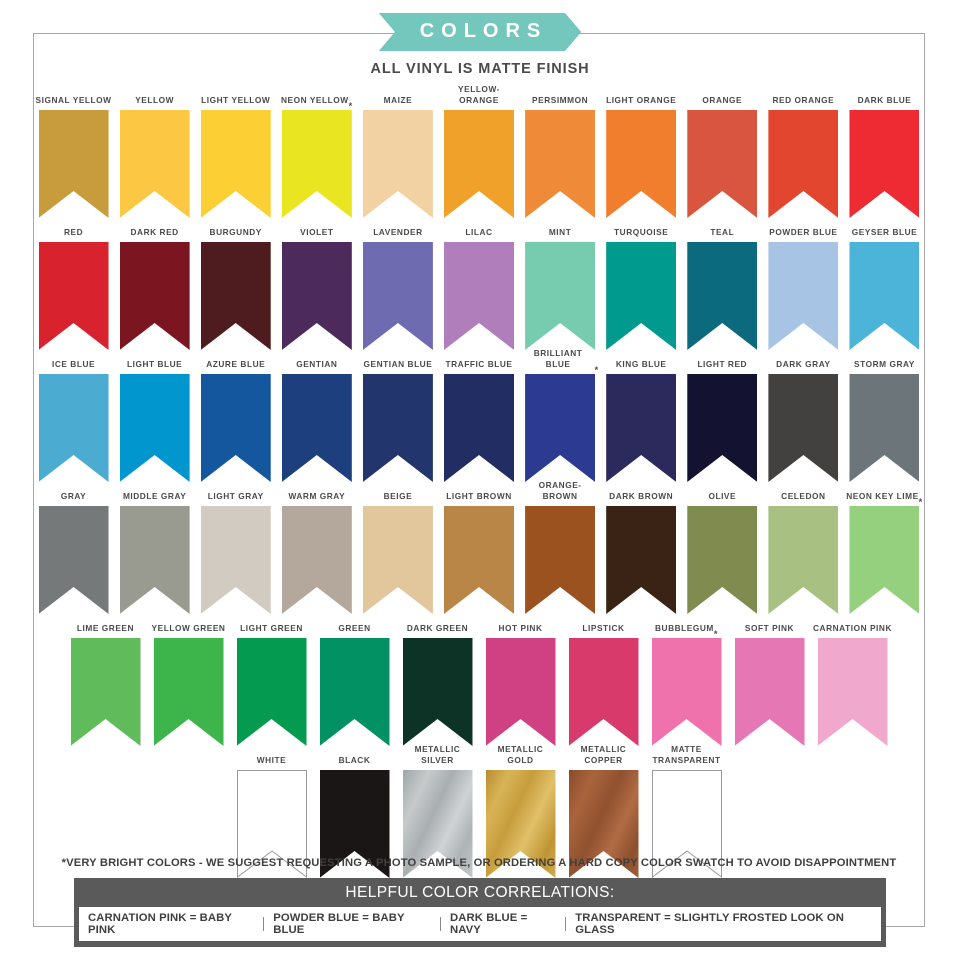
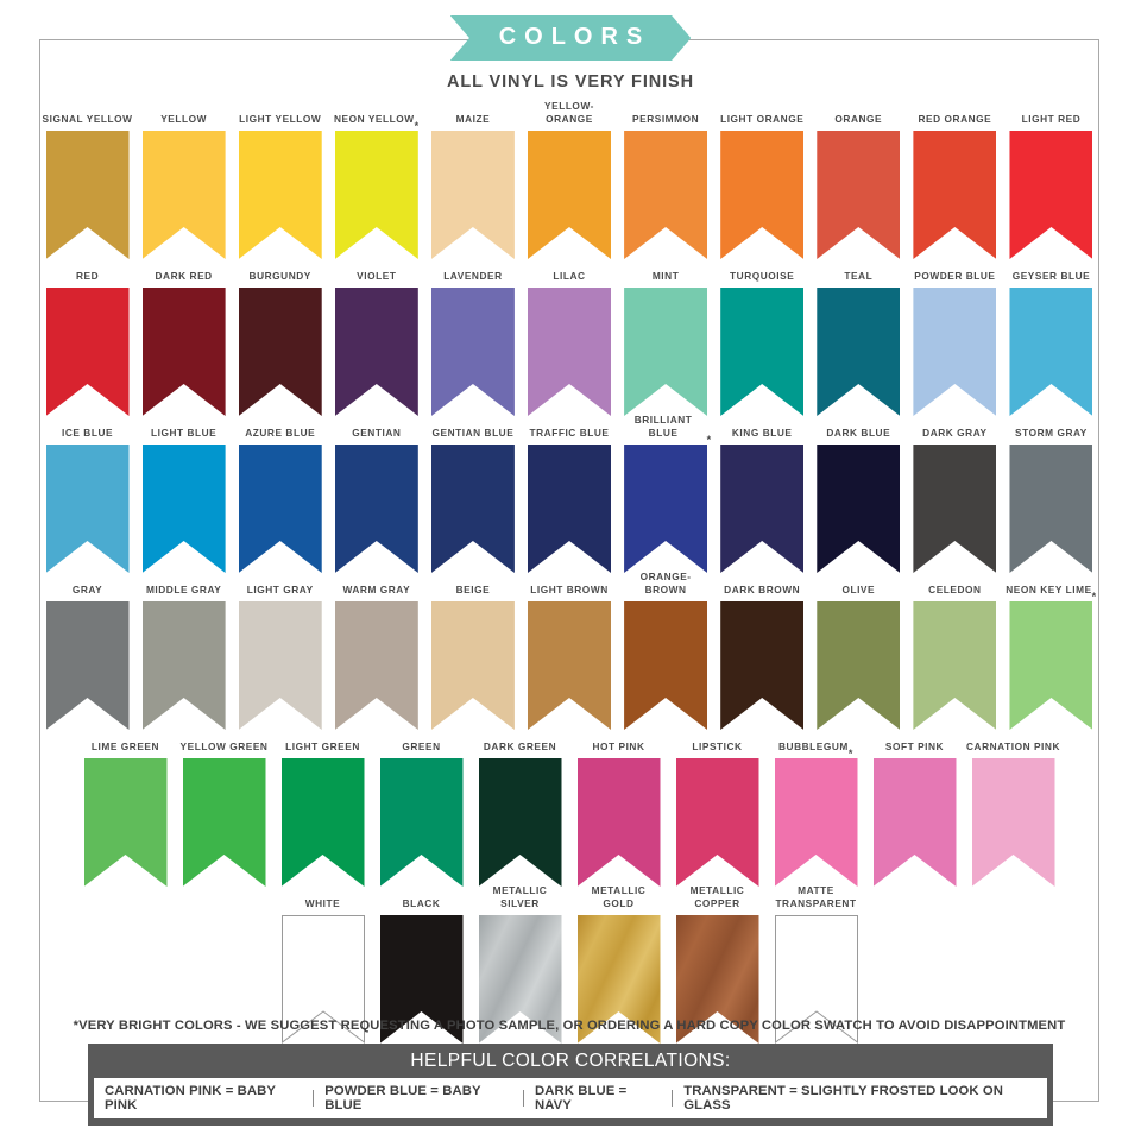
  COLORS
- ALL VINYL IS MATTE FINISH
+ ALL VINYL IS VERY FINISH
  SIGNAL YELLOW
  YELLOW
  LIGHT YELLOW
  NEON YELLOW
  *
  MAIZE
  YELLOW-ORANGE
  PERSIMMON
  LIGHT ORANGE
  ORANGE
  RED ORANGE
- DARK BLUE
+ LIGHT RED
  RED
  DARK RED
  BURGUNDY
  VIOLET
  LAVENDER
  LILAC
  MINT
  TURQUOISE
  TEAL
  POWDER BLUE
  GEYSER BLUE
  ICE BLUE
  LIGHT BLUE
  AZURE BLUE
  GENTIAN
  GENTIAN BLUE
  TRAFFIC BLUE
  BRILLIANT BLUE
  *
  KING BLUE
- LIGHT RED
+ DARK BLUE
  DARK GRAY
  STORM GRAY
  GRAY
  MIDDLE GRAY
  LIGHT GRAY
  WARM GRAY
  BEIGE
  LIGHT BROWN
  ORANGE-BROWN
  DARK BROWN
  OLIVE
  CELEDON
  NEON KEY LIME
  *
  LIME GREEN
  YELLOW GREEN
  LIGHT GREEN
  GREEN
  DARK GREEN
  HOT PINK
  LIPSTICK
  BUBBLEGUM
  *
  SOFT PINK
  CARNATION PINK
  WHITE
  BLACK
  METALLIC
  SILVER
  METALLIC
  GOLD
  METALLIC
  COPPER
  MATTE
  TRANSPARENT
  *VERY BRIGHT COLORS - WE SUGGEST REQUESTING A PHOTO SAMPLE, OR ORDERING A HARD COPY COLOR SWATCH TO AVOID DISAPPOINTMENT
  HELPFUL COLOR CORRELATIONS:
  CARNATION PINK = BABY PINK
  POWDER BLUE = BABY BLUE
  DARK BLUE = NAVY
  TRANSPARENT = SLIGHTLY FROSTED LOOK ON GLASS
